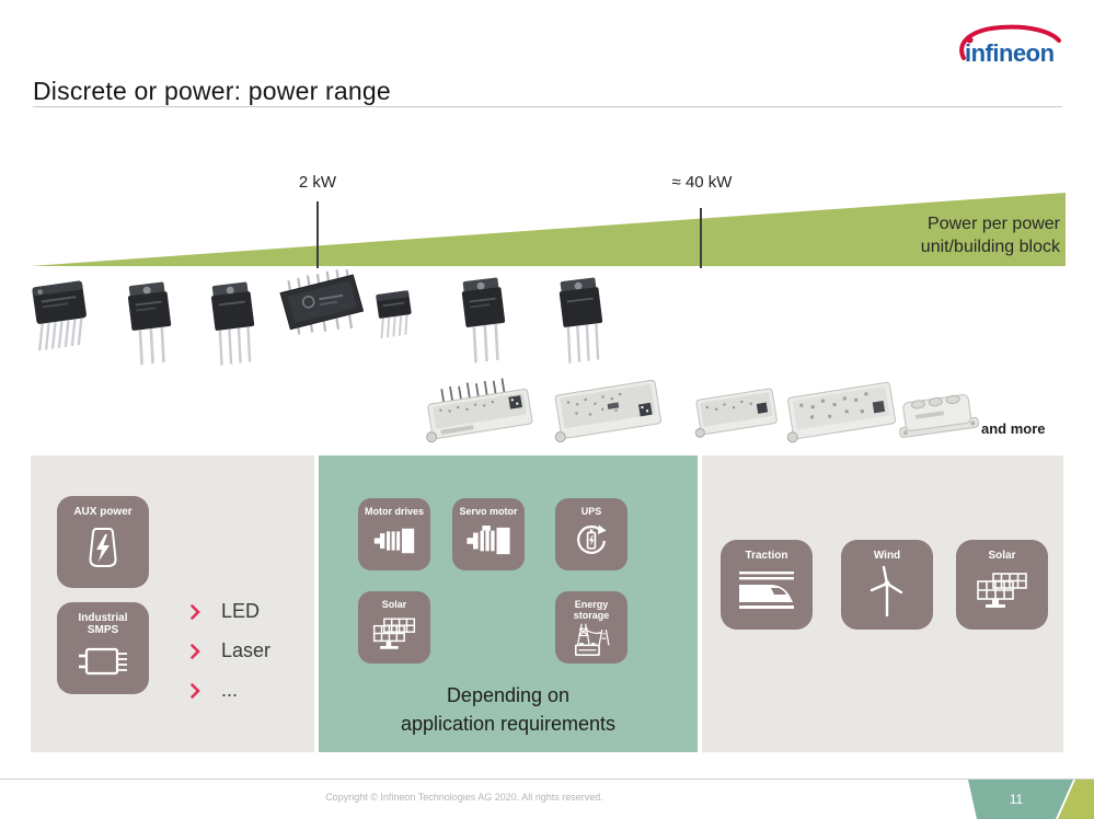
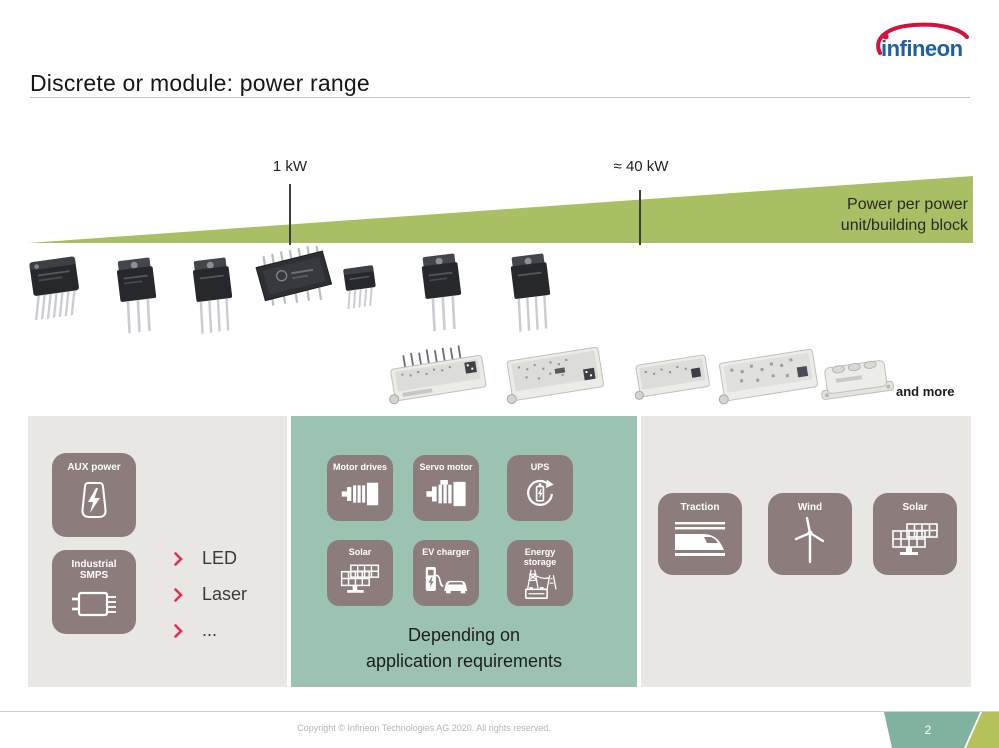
  infineon
- Discrete or power: power range
+ Discrete or module: power range
  Power per power
  unit/building block
- 2 kW
+ 1 kW
  ≈ 40 kW
  and more
  AUX power
  Industrial SMPS
  LED
  Laser
  ...
  Motor drives
  Servo motor
  UPS
  Solar
+ EV charger
  Energy storage
  Depending on
  application requirements
  Traction
  Wind
  Solar
  Copyright © Infineon Technologies AG 2020. All rights reserved.
- 11
+ 2
